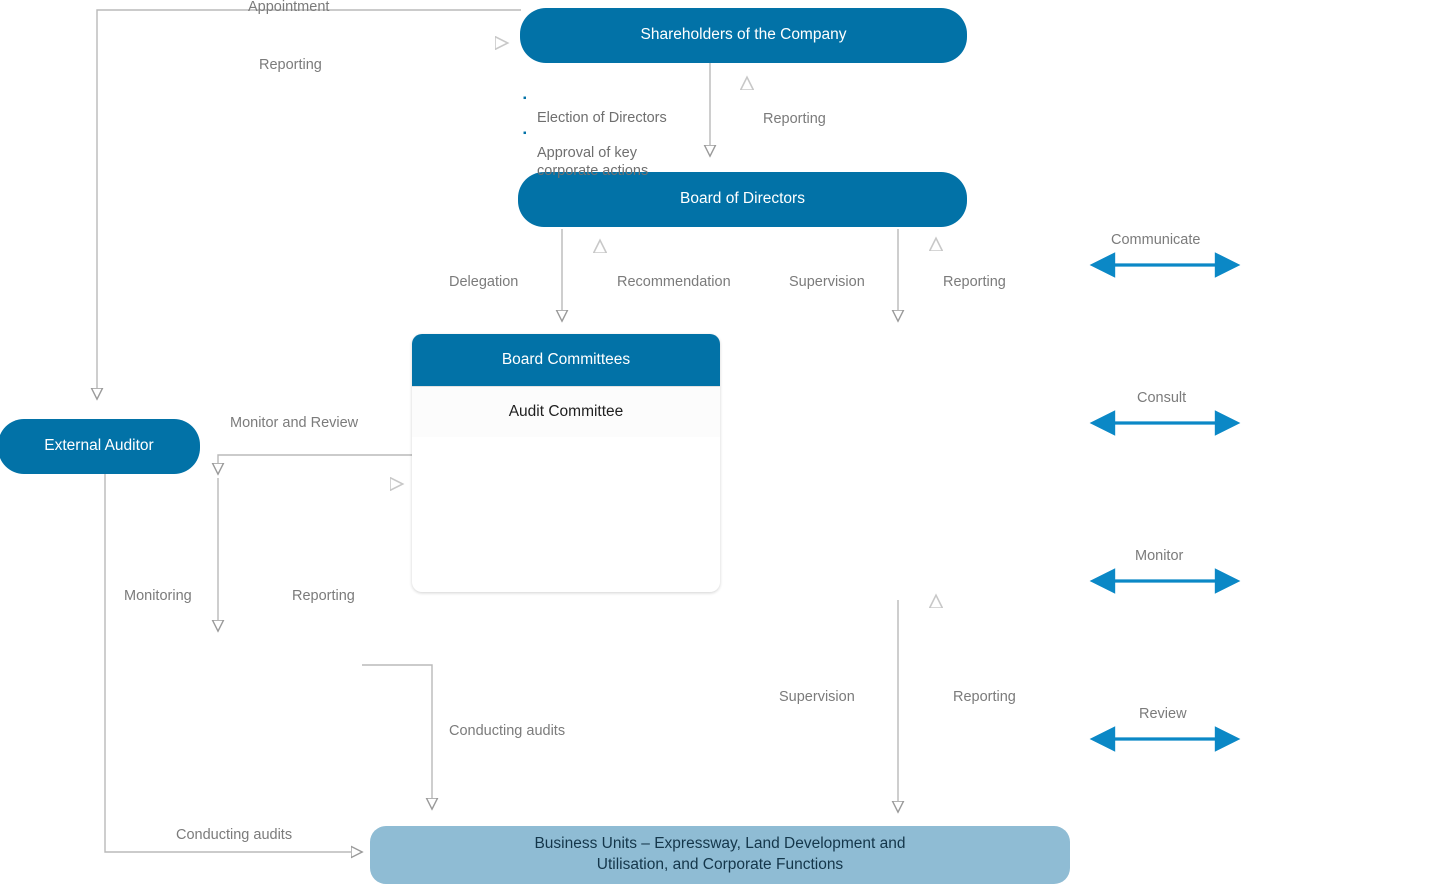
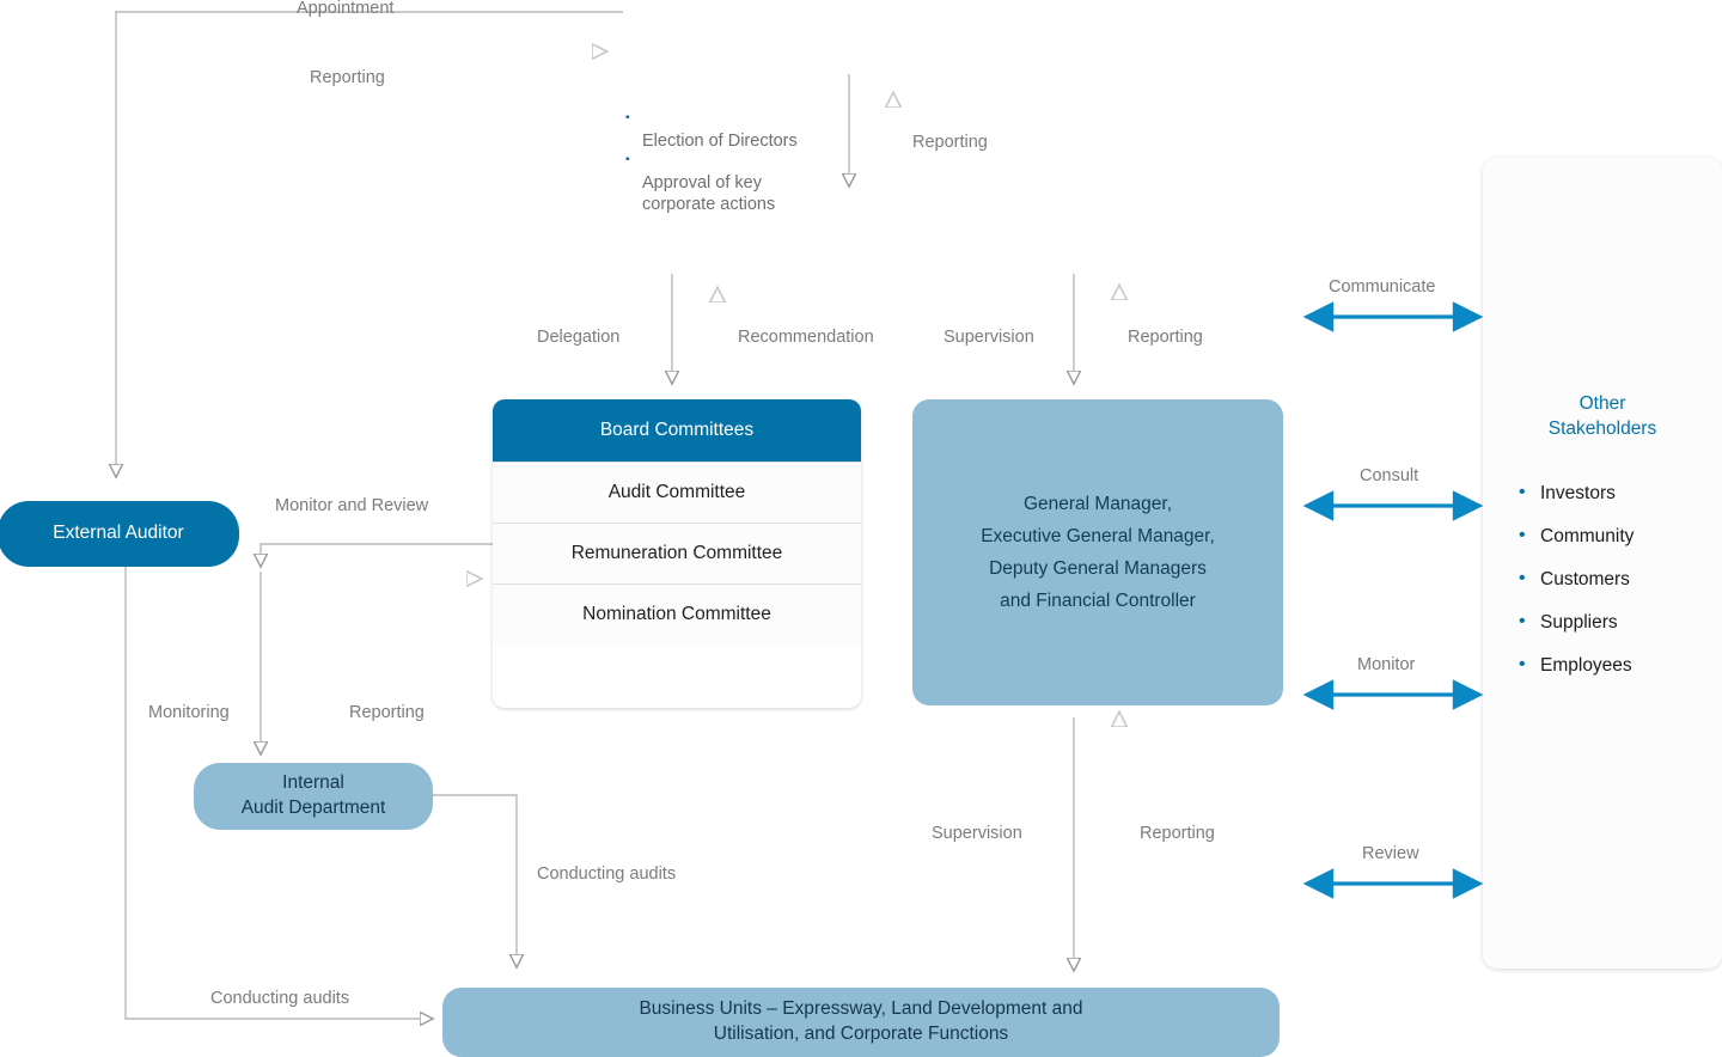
- Shareholders of the Company
- Board of Directors
  External Auditor
+ Internal
+ Audit Department
+ General Manager,
+ Executive General Manager,
+ Deputy General Managers
+ and Financial Controller
  Business Units – Expressway, Land Development and
  Utilisation, and Corporate Functions
  Board Committees
  Audit Committee
+ Remuneration Committee
+ Nomination Committee
+ Other
+ Stakeholders
+ Investors
+ Community
+ Customers
+ Suppliers
+ Employees
  Election of Directors
  Approval of key
  corporate actions
  Appointment
  Reporting
  Reporting
  Delegation
  Recommendation
  Supervision
  Reporting
  Monitor and Review
  Monitoring
  Reporting
  Conducting audits
  Conducting audits
  Supervision
  Reporting
  Communicate
  Consult
  Monitor
  Review
